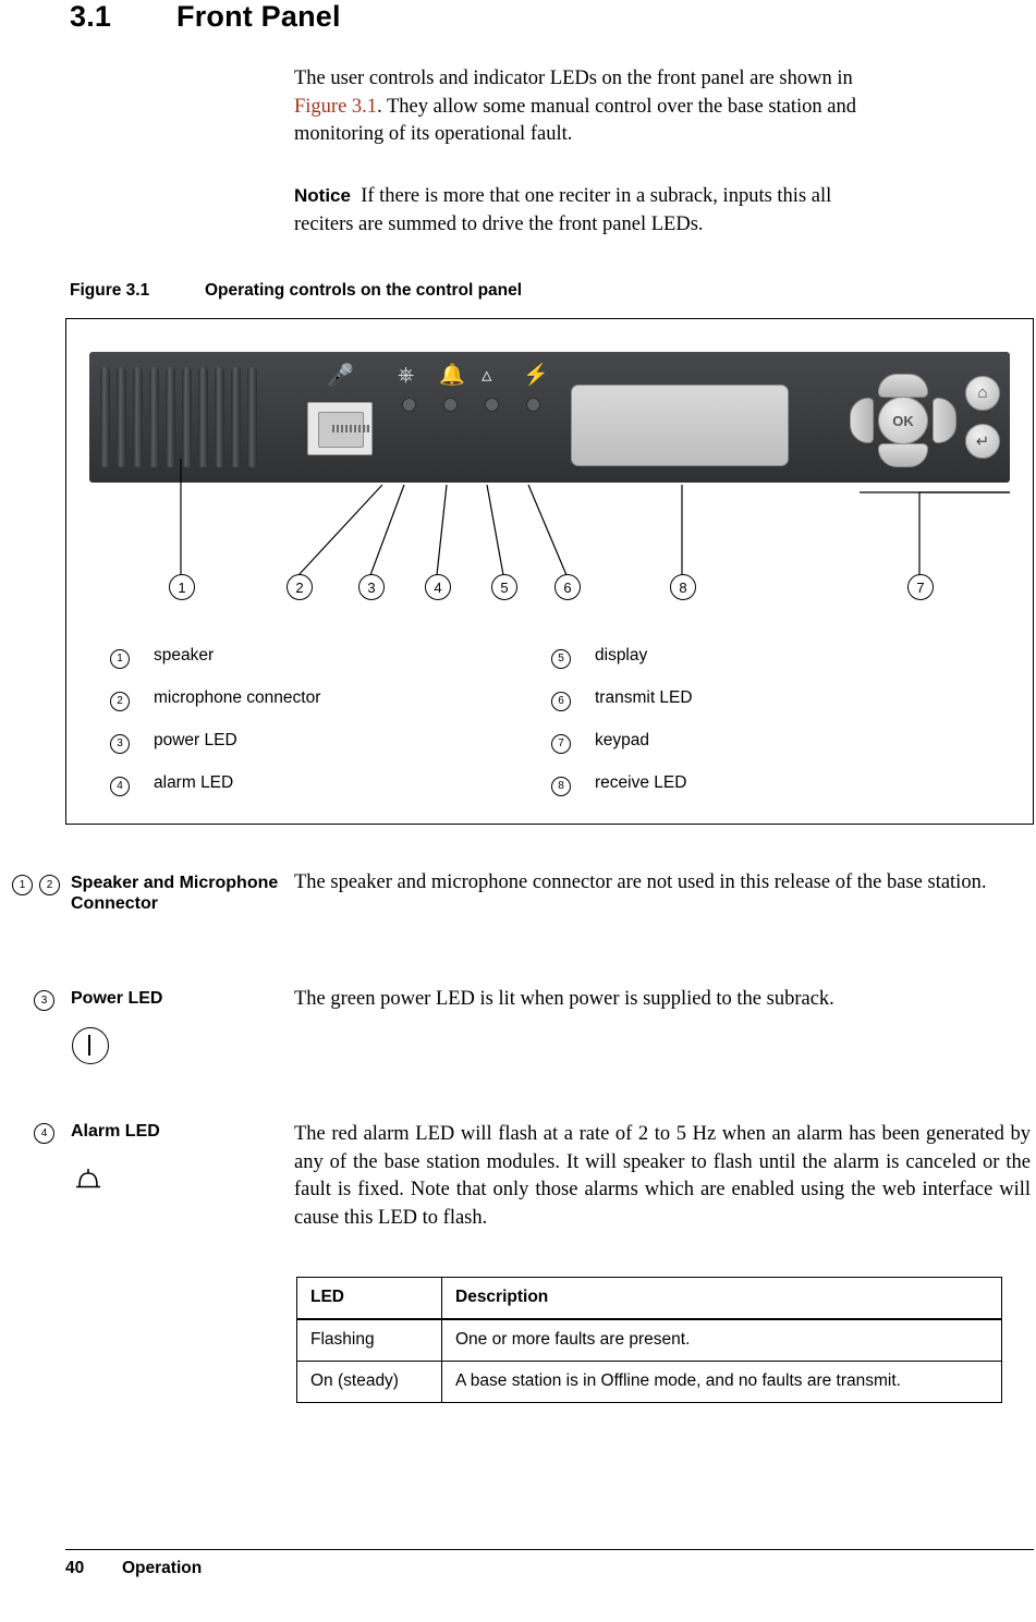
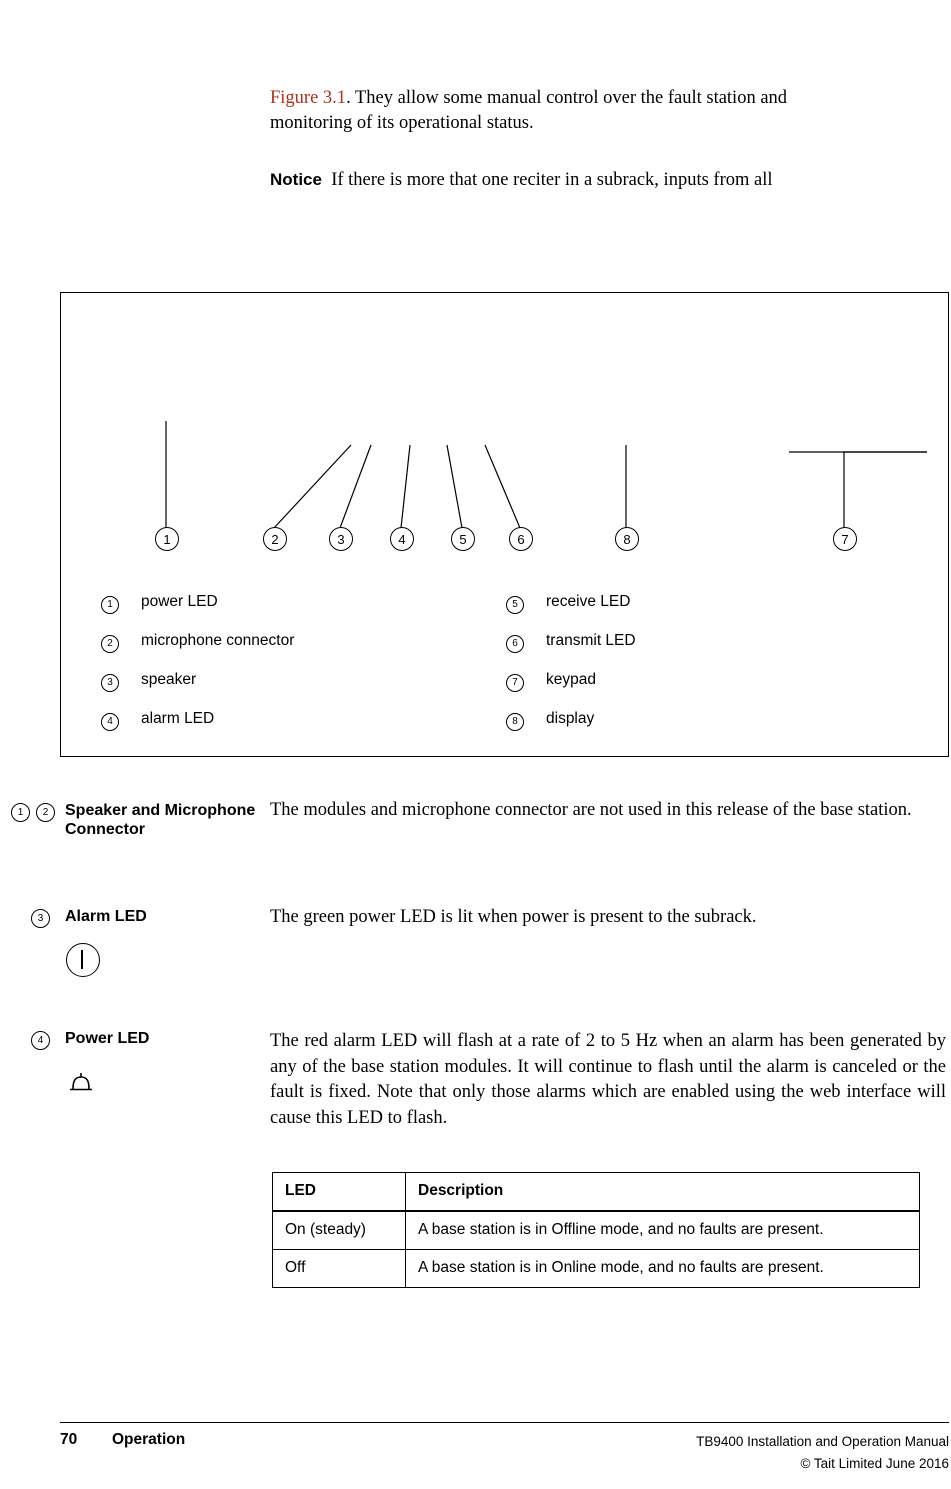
- 3.1 Front Panel
- The user controls and indicator LEDs on the front panel are shown in
- Figure 3.1. They allow some manual control over the base station and
+ Figure 3.1. They allow some manual control over the fault station and
- monitoring of its operational fault.
+ monitoring of its operational status.
- Notice If there is more that one reciter in a subrack, inputs this all
+ Notice If there is more that one reciter in a subrack, inputs from all
- reciters are summed to drive the front panel LEDs.
- Figure 3.1 Operating controls on the control panel
- 🎤
- ⎈
- 🔔
- ▵
- ⚡
- OK
- ⌂
- ↵
  1
  2
  3
  4
  5
  6
  8
  7
  1
- speaker
+ power LED
  5
- display
+ receive LED
  2
  microphone connector
  6
  transmit LED
  3
- power LED
+ speaker
  7
  keypad
  4
  alarm LED
  8
- receive LED
+ display
  1
  2
  Speaker and Microphone Connector
- The speaker and microphone connector are not used in this release of the base station.
+ The modules and microphone connector are not used in this release of the base station.
  3
- Power LED
+ Alarm LED
- The green power LED is lit when power is supplied to the subrack.
+ The green power LED is lit when power is present to the subrack.
  4
- Alarm LED
+ Power LED
- The red alarm LED will flash at a rate of 2 to 5 Hz when an alarm has been generated by any of the base station modules. It will speaker to flash until the alarm is canceled or the fault is fixed. Note that only those alarms which are enabled using the web interface will cause this LED to flash.
+ The red alarm LED will flash at a rate of 2 to 5 Hz when an alarm has been generated by any of the base station modules. It will continue to flash until the alarm is canceled or the fault is fixed. Note that only those alarms which are enabled using the web interface will cause this LED to flash.
  LED	Description
- Flashing	One or more faults are present.
- On (steady)	A base station is in Offline mode, and no faults are transmit.
+ On (steady)	A base station is in Offline mode, and no faults are present.
+ Off	A base station is in Online mode, and no faults are present.
- 40 Operation
+ 70 Operation
+ TB9400 Installation and Operation Manual
+ © Tait Limited June 2016
